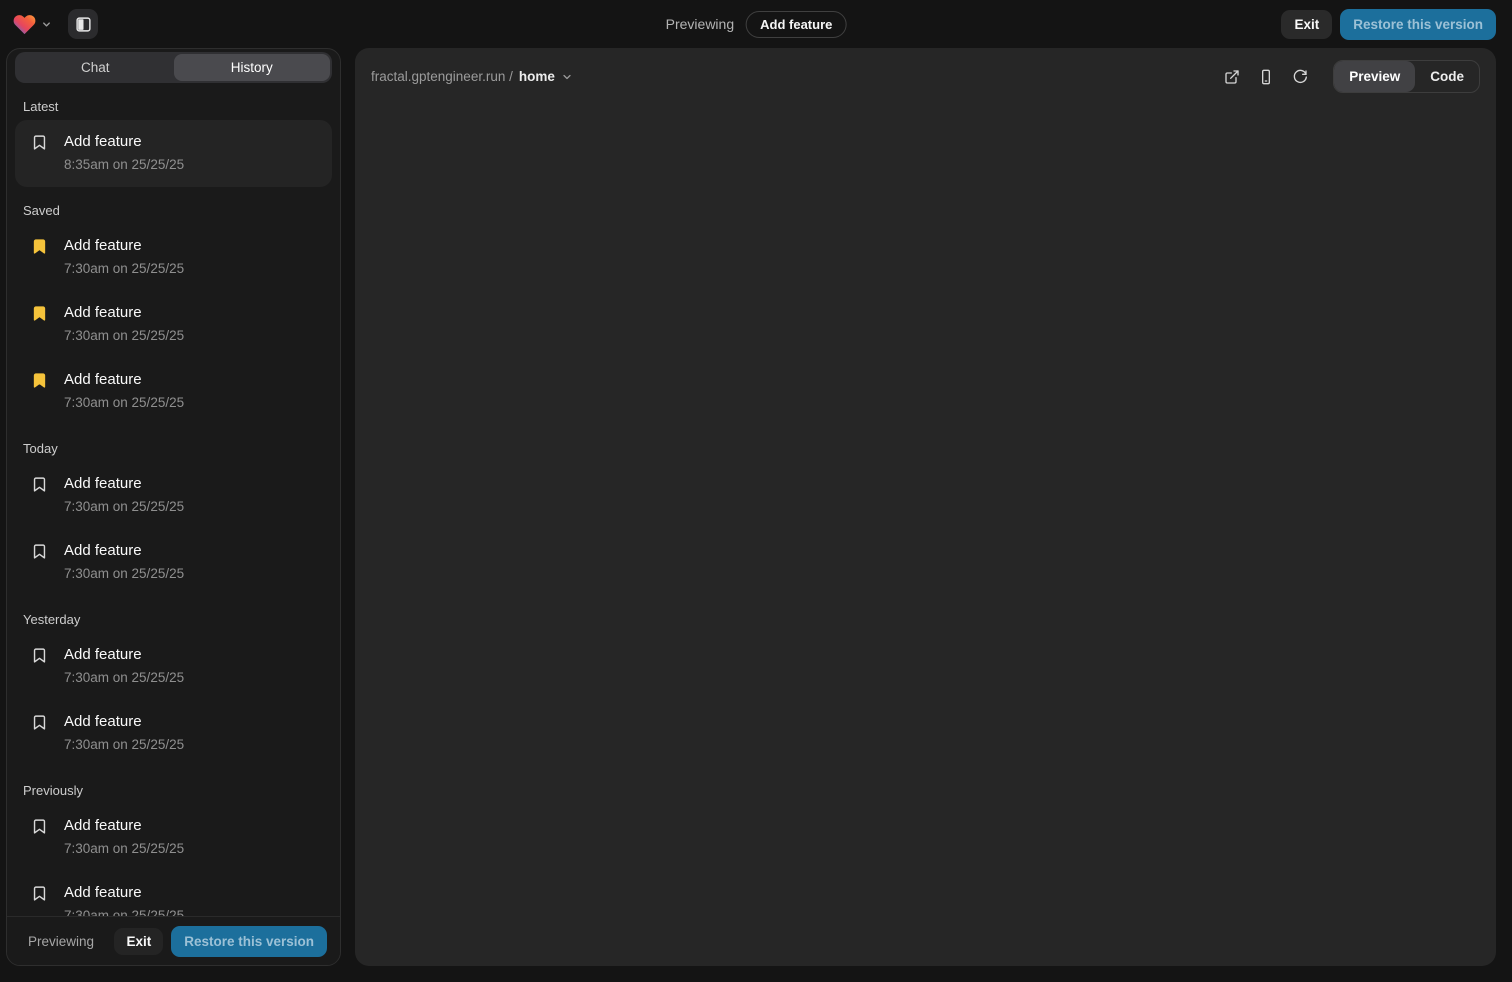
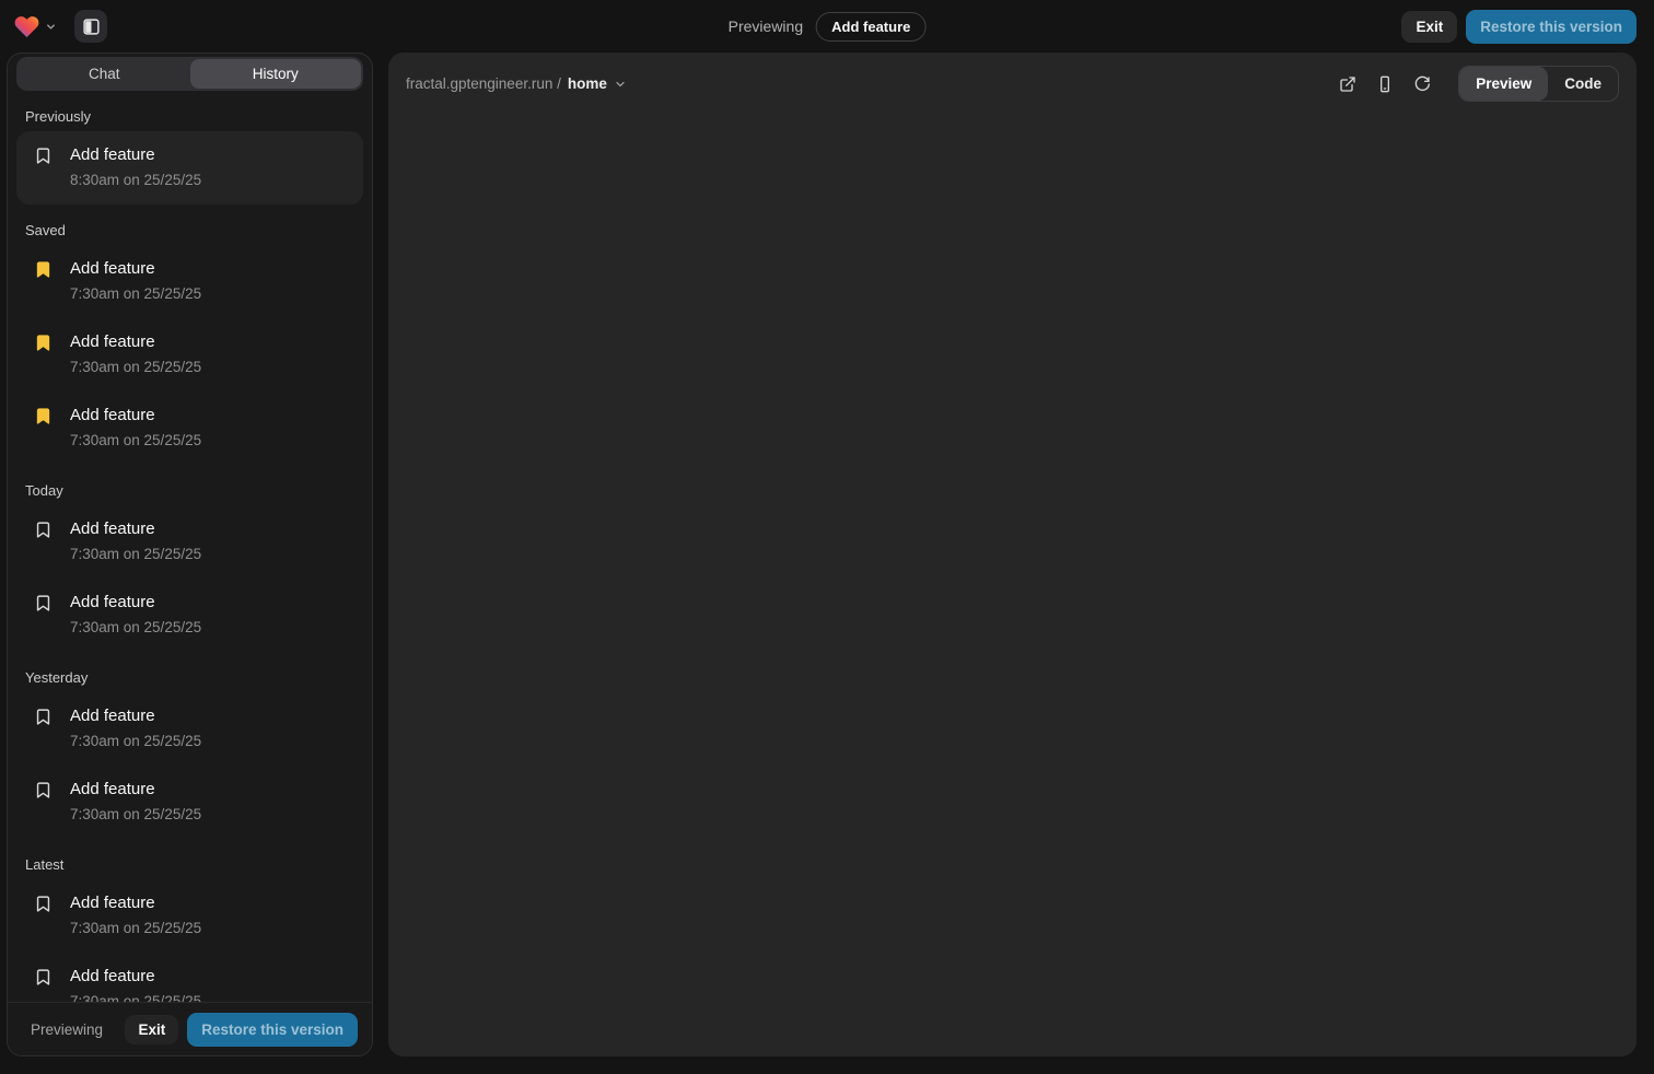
  Previewing
  Add feature
  Exit
  Restore this version
  Chat
  History
- Latest
+ Previously
  Add feature
- 8:35am on 25/25/25
+ 8:30am on 25/25/25
  Saved
  Add feature
  7:30am on 25/25/25
  Add feature
  7:30am on 25/25/25
  Add feature
  7:30am on 25/25/25
  Today
  Add feature
  7:30am on 25/25/25
  Add feature
  7:30am on 25/25/25
  Yesterday
  Add feature
  7:30am on 25/25/25
  Add feature
  7:30am on 25/25/25
- Previously
+ Latest
  Add feature
  7:30am on 25/25/25
  Add feature
  Previewing
  Exit
  Restore this version
  fractal.gptengineer.run /
  home
  Preview
  Code
